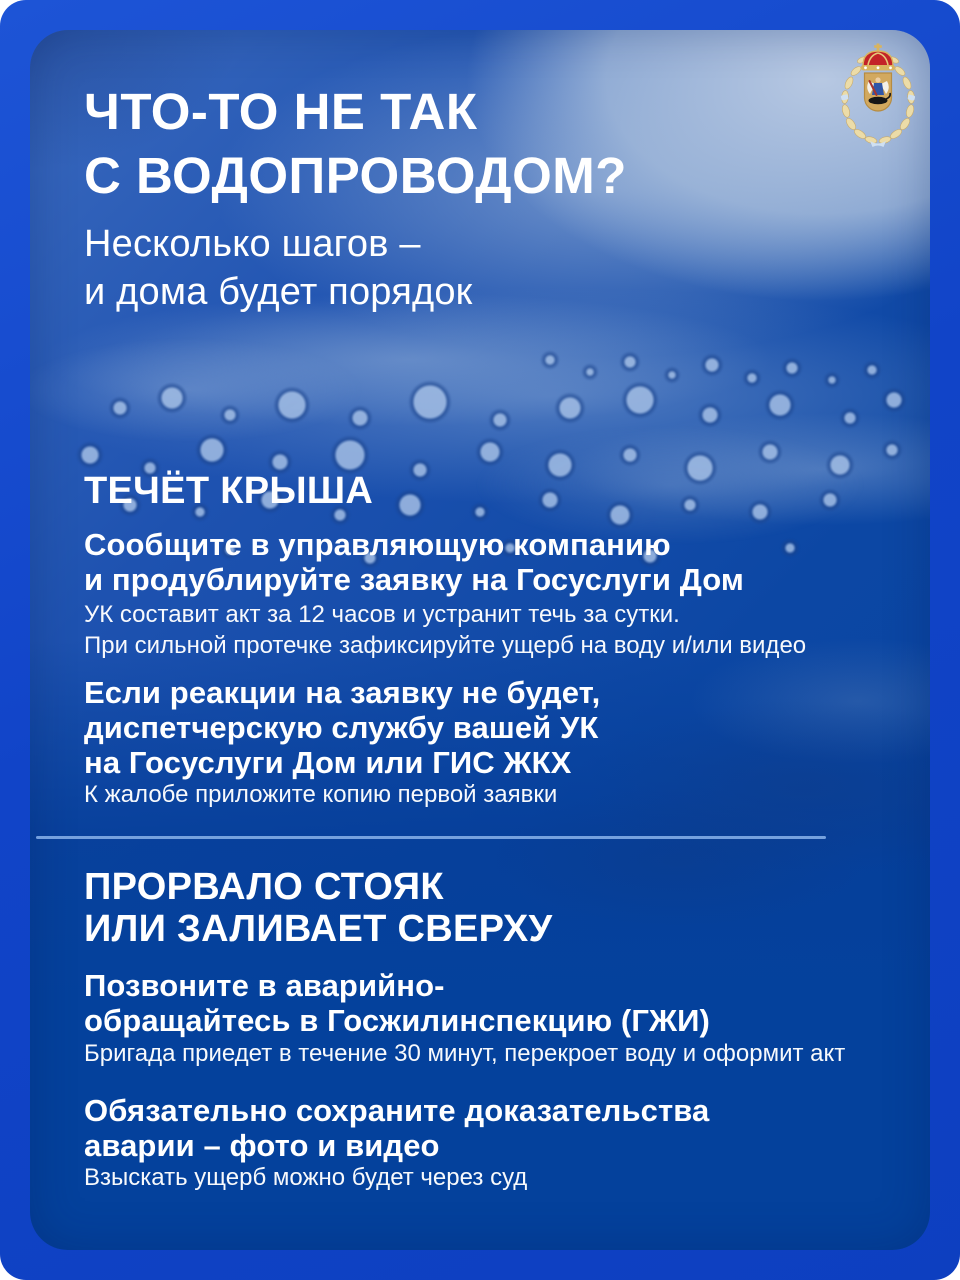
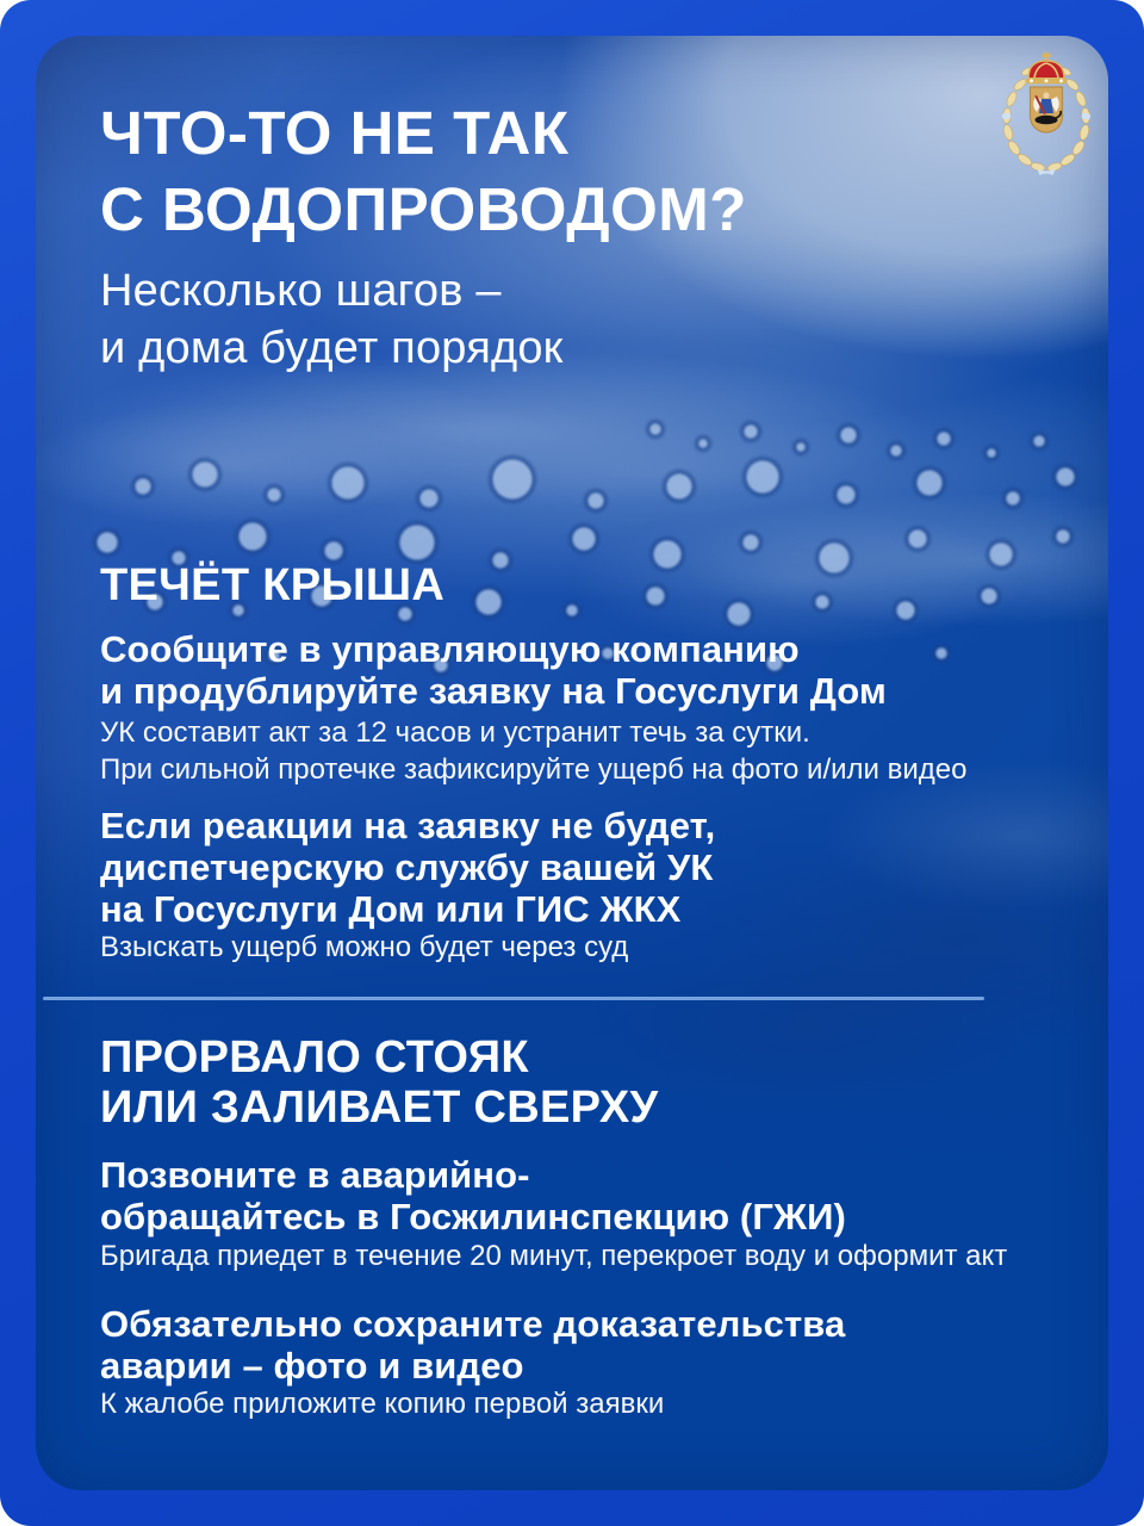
  ЧТО-ТО НЕ ТАК
  С ВОДОПРОВОДОМ?
  Несколько шагов –
  и дома будет порядок
  ТЕЧЁТ КРЫША
  Сообщите в управляющую компанию
  и продублируйте заявку на Госуслуги Дом
  УК составит акт за 12 часов и устранит течь за сутки.
- При сильной протечке зафиксируйте ущерб на воду и/или видео
+ При сильной протечке зафиксируйте ущерб на фото и/или видео
  Если реакции на заявку не будет,
  диспетчерскую службу вашей УК
  на Госуслуги Дом или ГИС ЖКХ
- К жалобе приложите копию первой заявки
+ Взыскать ущерб можно будет через суд
  ПРОРВАЛО СТОЯК
  ИЛИ ЗАЛИВАЕТ СВЕРХУ
  Позвоните в аварийно-
  обращайтесь в Госжилинспекцию (ГЖИ)
- Бригада приедет в течение 30 минут, перекроет воду и оформит акт
+ Бригада приедет в течение 20 минут, перекроет воду и оформит акт
  Обязательно сохраните доказательства
  аварии – фото и видео
- Взыскать ущерб можно будет через суд
+ К жалобе приложите копию первой заявки
